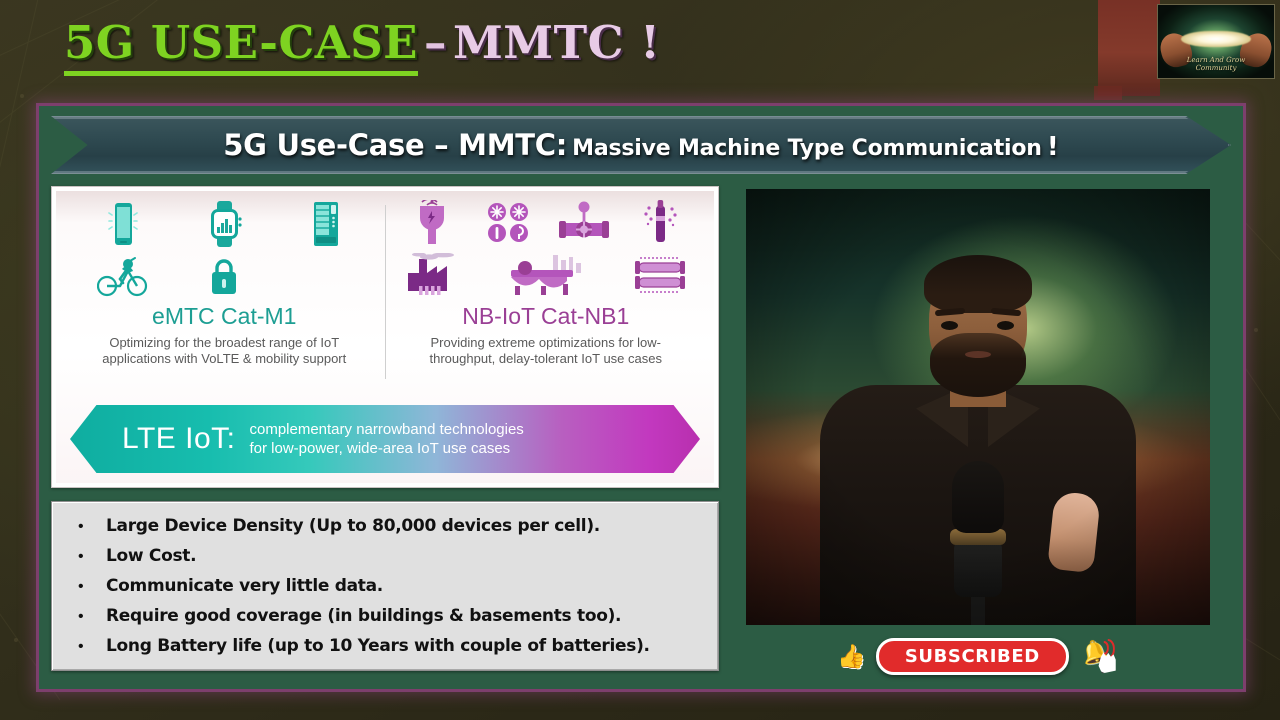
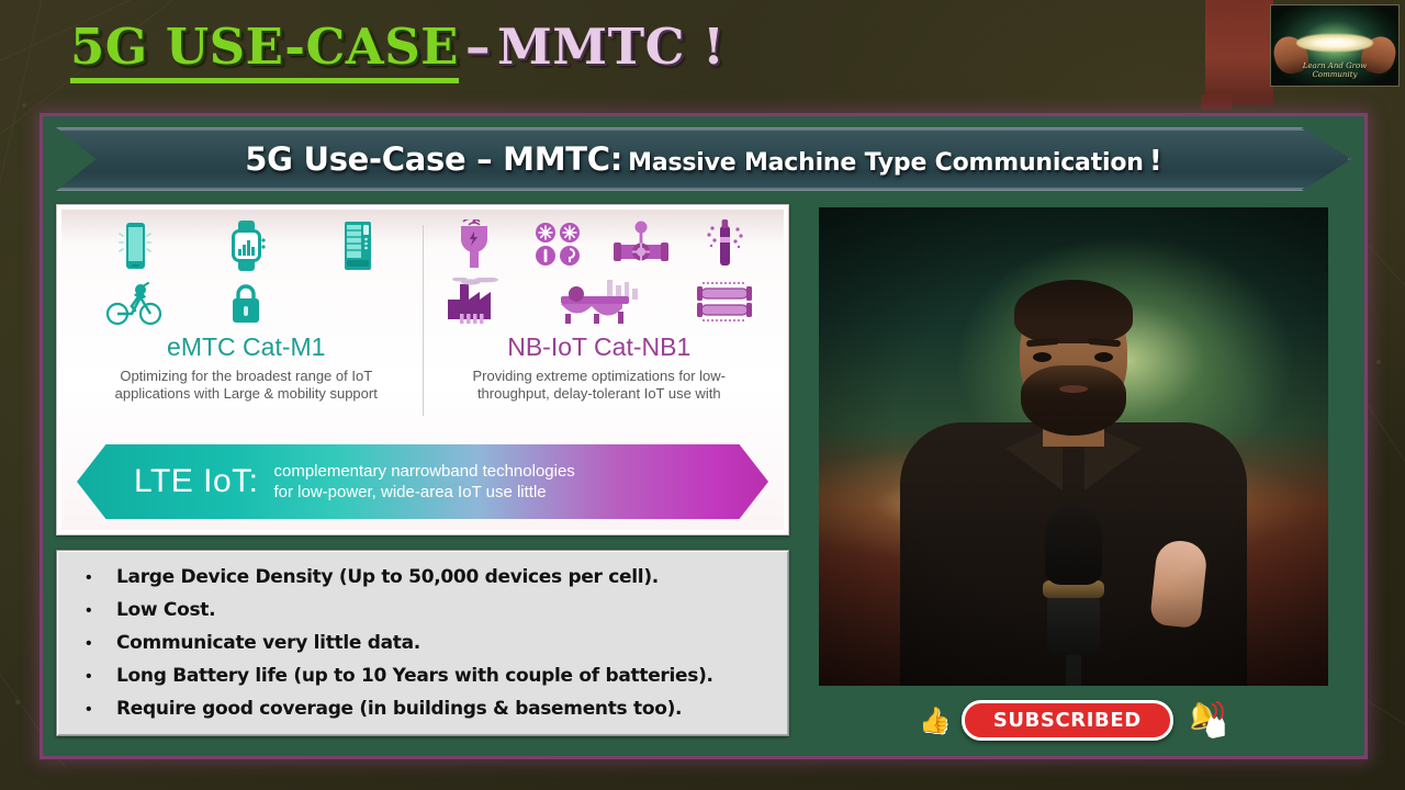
  5G USE-CASE–MMTC !
  Learn And Grow
  Community
  5G Use-Case – MMTC: Massive Machine Type Communication !
  eMTC Cat-M1
- Optimizing for the broadest range of IoT applications with VoLTE & mobility support
+ Optimizing for the broadest range of IoT applications with Large & mobility support
  NB-IoT Cat-NB1
- Providing extreme optimizations for low-throughput, delay-tolerant IoT use cases
+ Providing extreme optimizations for low-throughput, delay-tolerant IoT use with
  LTE IoT:
  complementary narrowband technologies
- for low-power, wide-area IoT use cases
+ for low-power, wide-area IoT use little
  •
- Large Device Density (Up to 80,000 devices per cell).
+ Large Device Density (Up to 50,000 devices per cell).
  •
  Low Cost.
  •
  Communicate very little data.
  •
- Require good coverage (in buildings & basements too).
+ Long Battery life (up to 10 Years with couple of batteries).
  •
- Long Battery life (up to 10 Years with couple of batteries).
+ Require good coverage (in buildings & basements too).
  👍
  SUBSCRIBED
